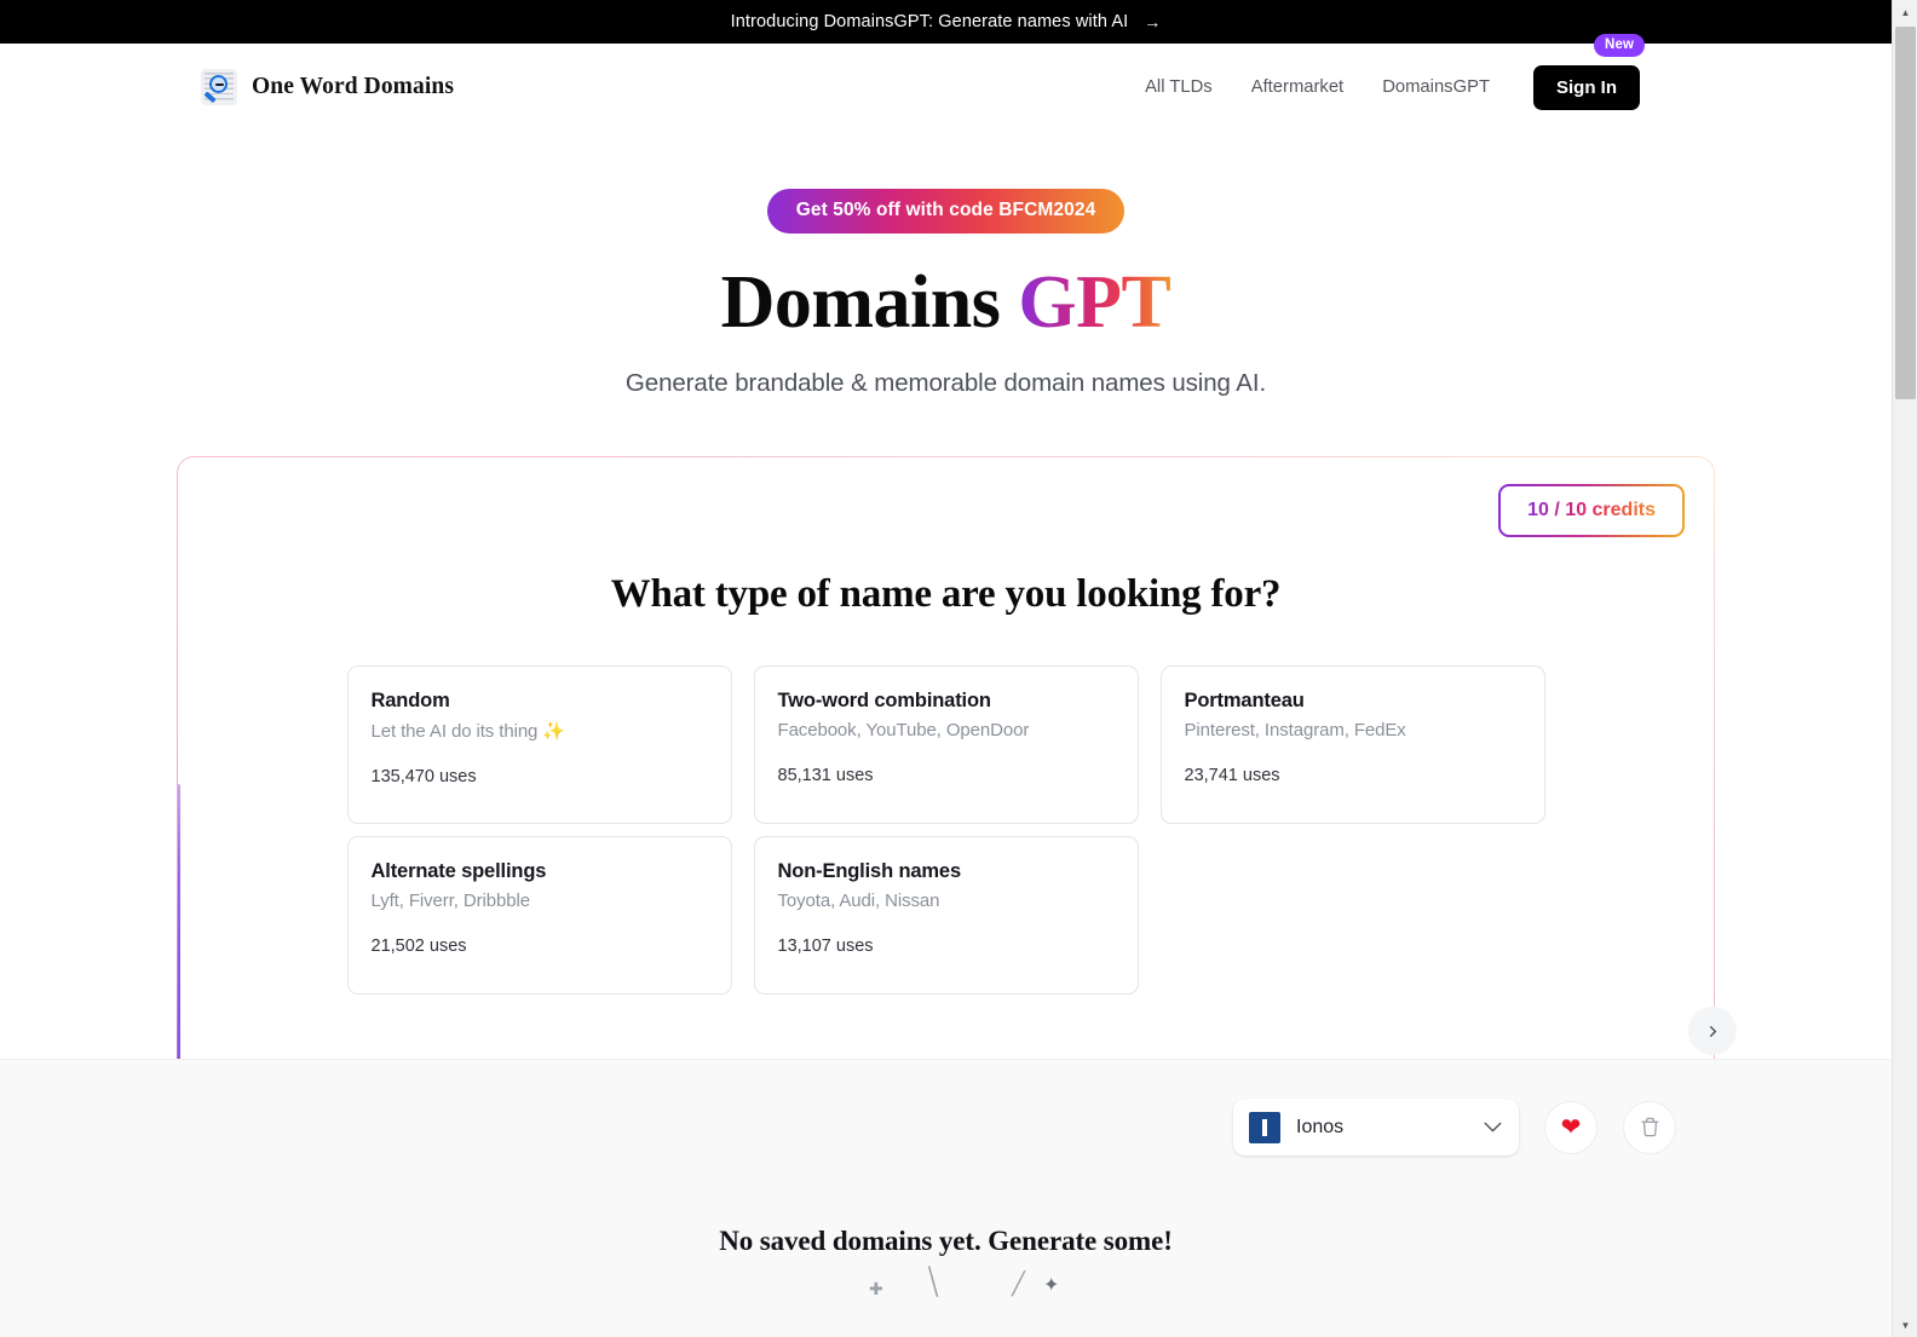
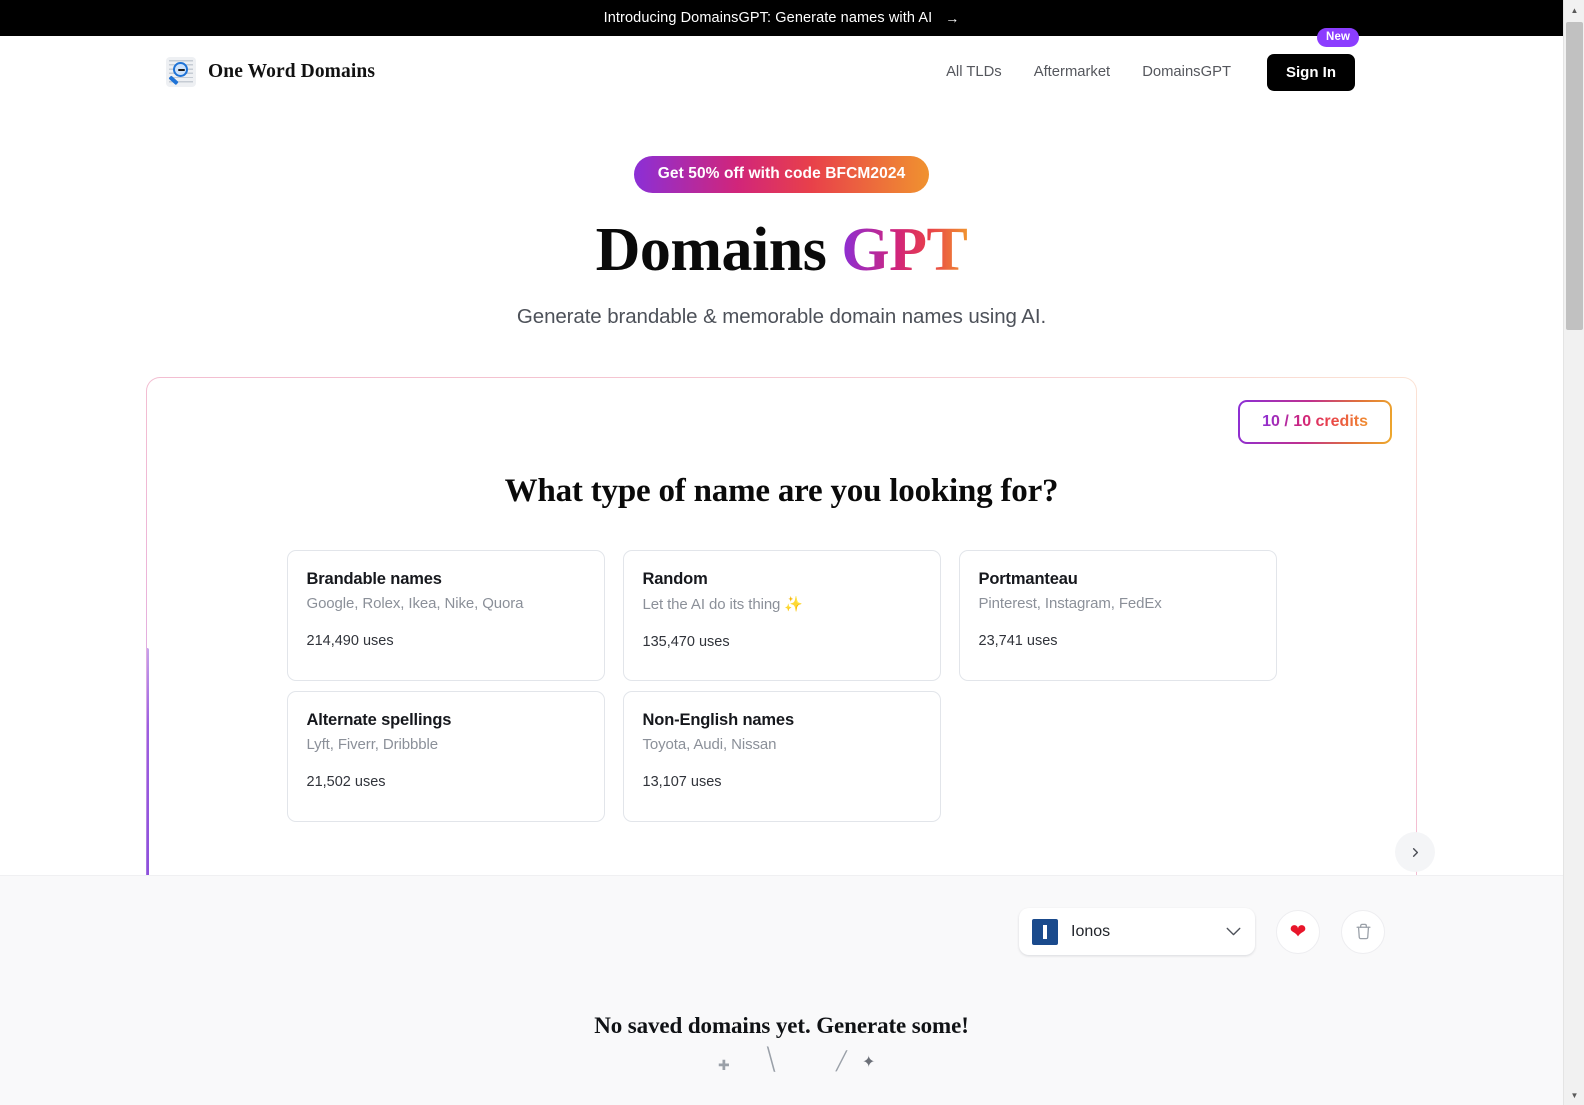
  Introducing DomainsGPT: Generate names with AI
  →
  One Word Domains
  All TLDs
  Aftermarket
  DomainsGPT
  New
  Sign In
  Get 50% off with code BFCM2024
  Domains GPT
  Generate brandable & memorable domain names using AI.
  10 / 10 credits
  What type of name are you looking for?
+ Brandable names
+ Google, Rolex, Ikea, Nike, Quora
+ 214,490 uses
  Random
  Let the AI do its thing ✨
  135,470 uses
- Two-word combination
- Facebook, YouTube, OpenDoor
- 85,131 uses
  Portmanteau
  Pinterest, Instagram, FedEx
  23,741 uses
  Alternate spellings
  Lyft, Fiverr, Dribbble
  21,502 uses
  Non-English names
  Toyota, Audi, Nissan
  13,107 uses
  Ionos
  ❤
  No saved domains yet. Generate some!
  ✚
  ╱
  ✦
  ▲
  ▼
